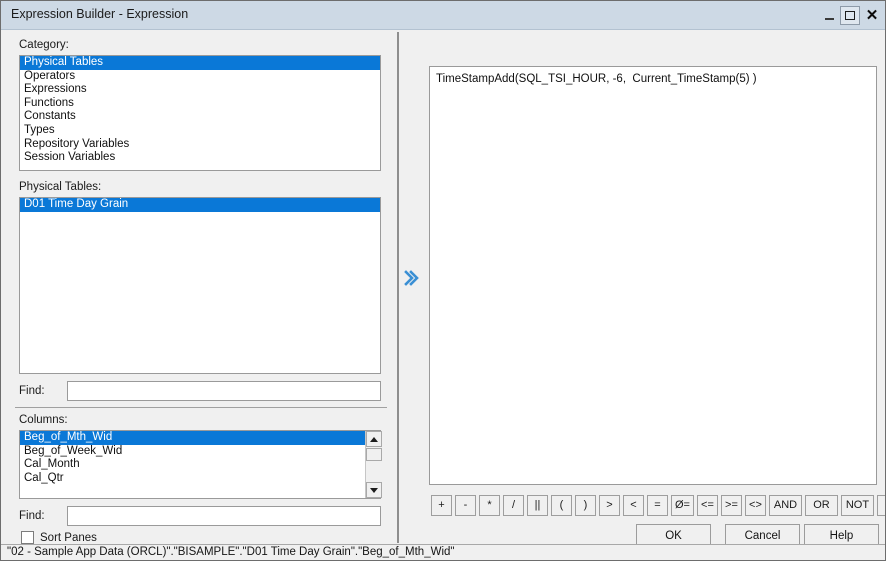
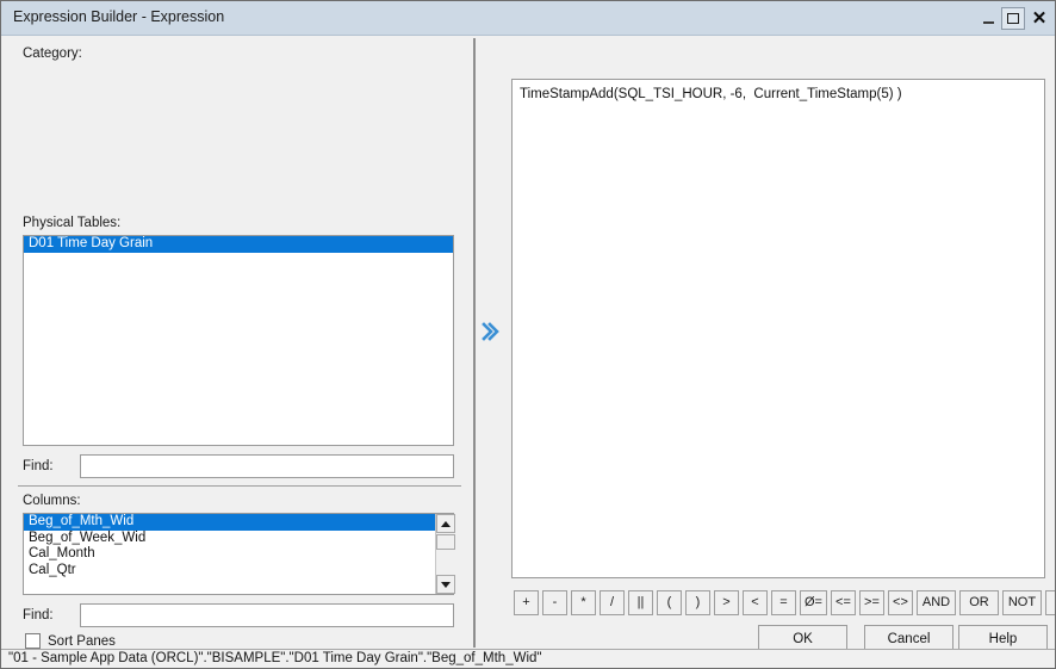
  Expression Builder - Expression
  ✕
  Category:
- Physical Tables
- Operators
- Expressions
- Functions
- Constants
- Types
- Repository Variables
- Session Variables
  Physical Tables:
  D01 Time Day Grain
  Find:
  Columns:
  Beg_of_Mth_Wid
  Beg_of_Week_Wid
  Cal_Month
  Cal_Qtr
  Find:
  Sort Panes
  TimeStampAdd(SQL_TSI_HOUR, -6, Current_TimeStamp(5) )
  +
  -
  *
  /
  ||
  (
  )
  >
  <
  =
  Ø=
  <=
  >=
  <>
  AND
  OR
  NOT
  OK
  Cancel
  Help
- "02 - Sample App Data (ORCL)"."BISAMPLE"."D01 Time Day Grain"."Beg_of_Mth_Wid"
+ "01 - Sample App Data (ORCL)"."BISAMPLE"."D01 Time Day Grain"."Beg_of_Mth_Wid"
